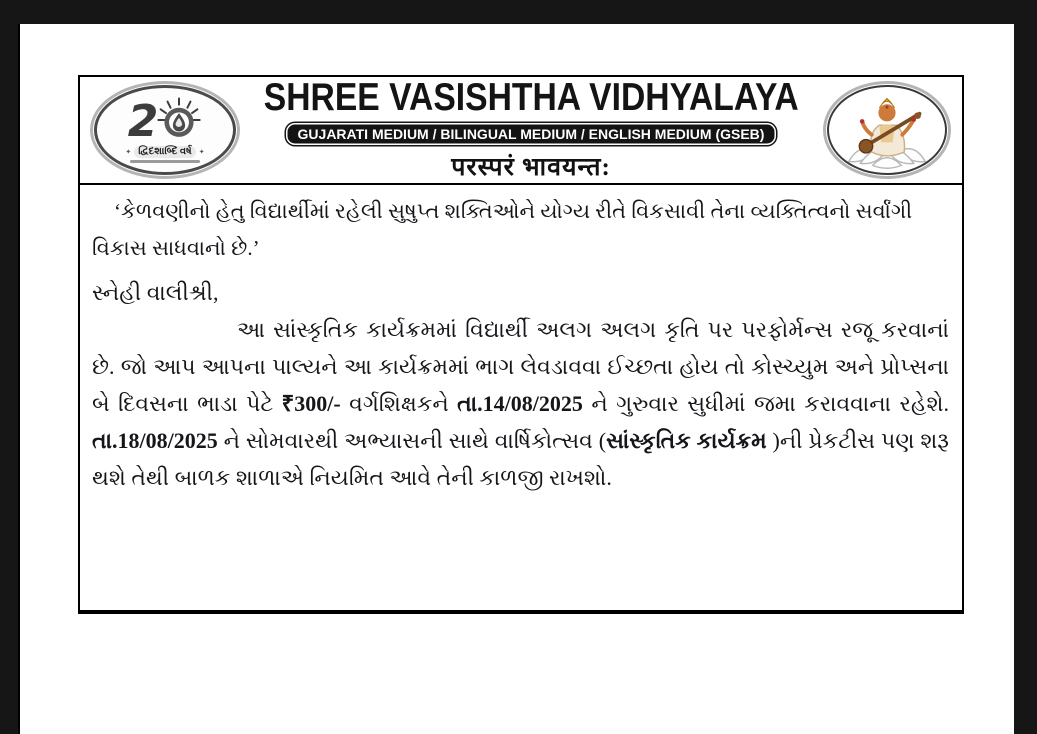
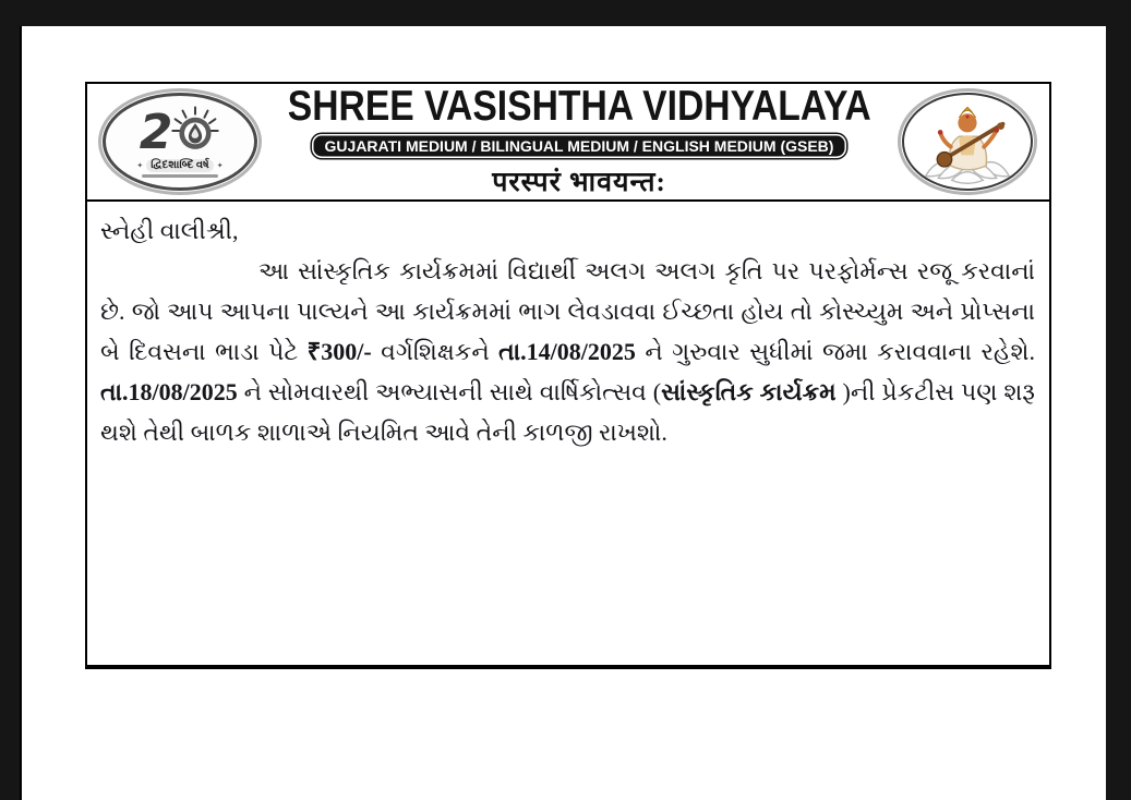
  2
  ✦
  દ્વિદશાબ્દિ વર્ષ
  ✦
  SHREE VASISHTHA VIDHYALAYA
  GUJARATI MEDIUM / BILINGUAL MEDIUM / ENGLISH MEDIUM (GSEB)
  परस्परं भावयन्त:
- ‘કેળવણીનો હેતુ વિદ્યાર્થીમાં રહેલી સુષુપ્ત શક્તિઓને યોગ્ય રીતે વિકસાવી તેના વ્યક્તિત્વનો સર્વાંગી વિકાસ સાધવાનો છે.’
  સ્નેહી વાલીશ્રી,
  આ સાંસ્કૃતિક કાર્યક્રમમાં વિદ્યાર્થી અલગ અલગ કૃતિ પર પરફોર્મન્સ રજૂ કરવાનાં છે. જો આપ આપના પાલ્યને આ કાર્યક્રમમાં ભાગ લેવડાવવા ઈચ્છતા હોય તો કોસ્ચ્યુમ અને પ્રોપ્સના બે દિવસના ભાડા પેટે ₹300/- વર્ગશિક્ષકને તા.14/08/2025 ને ગુરુવાર સુધીમાં જમા કરાવવાના રહેશે. તા.18/08/2025 ને સોમવારથી અભ્યાસની સાથે વાર્ષિકોત્સવ (સાંસ્કૃતિક કાર્યક્રમ )ની પ્રેકટીસ પણ શરૂ થશે તેથી બાળક શાળાએ નિયમિત આવે તેની કાળજી રાખશો.
